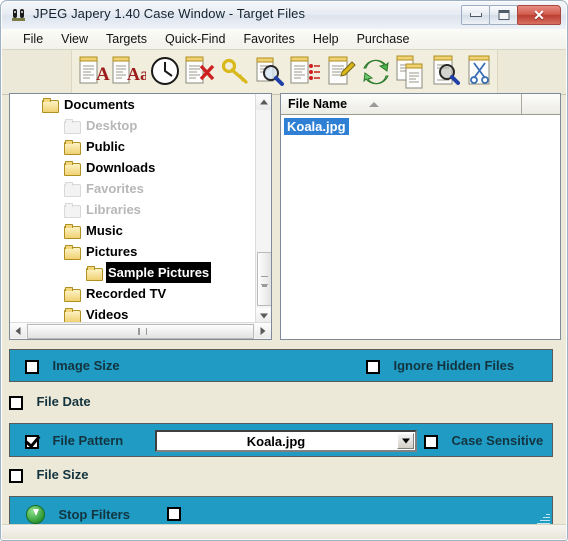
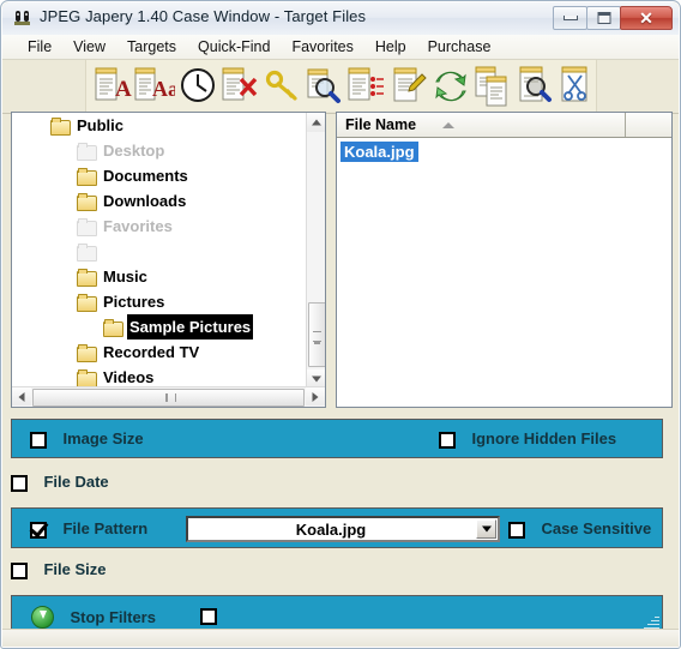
  JPEG Japery 1.40 Case Window - Target Files
  ✕
  File
  View
  Targets
  Quick-Find
  Favorites
  Help
  Purchase
  A
  Aa
- Documents
+ Public
  Desktop
- Public
+ Documents
  Downloads
  Favorites
- Libraries
  Music
  Pictures
  Sample Pictures
  Recorded TV
  Videos
  File Name
  Koala.jpg
  Image Size
  Ignore Hidden Files
  File Date
  File Pattern
  Koala.jpg
  Case Sensitive
  File Size
  Stop Filters
